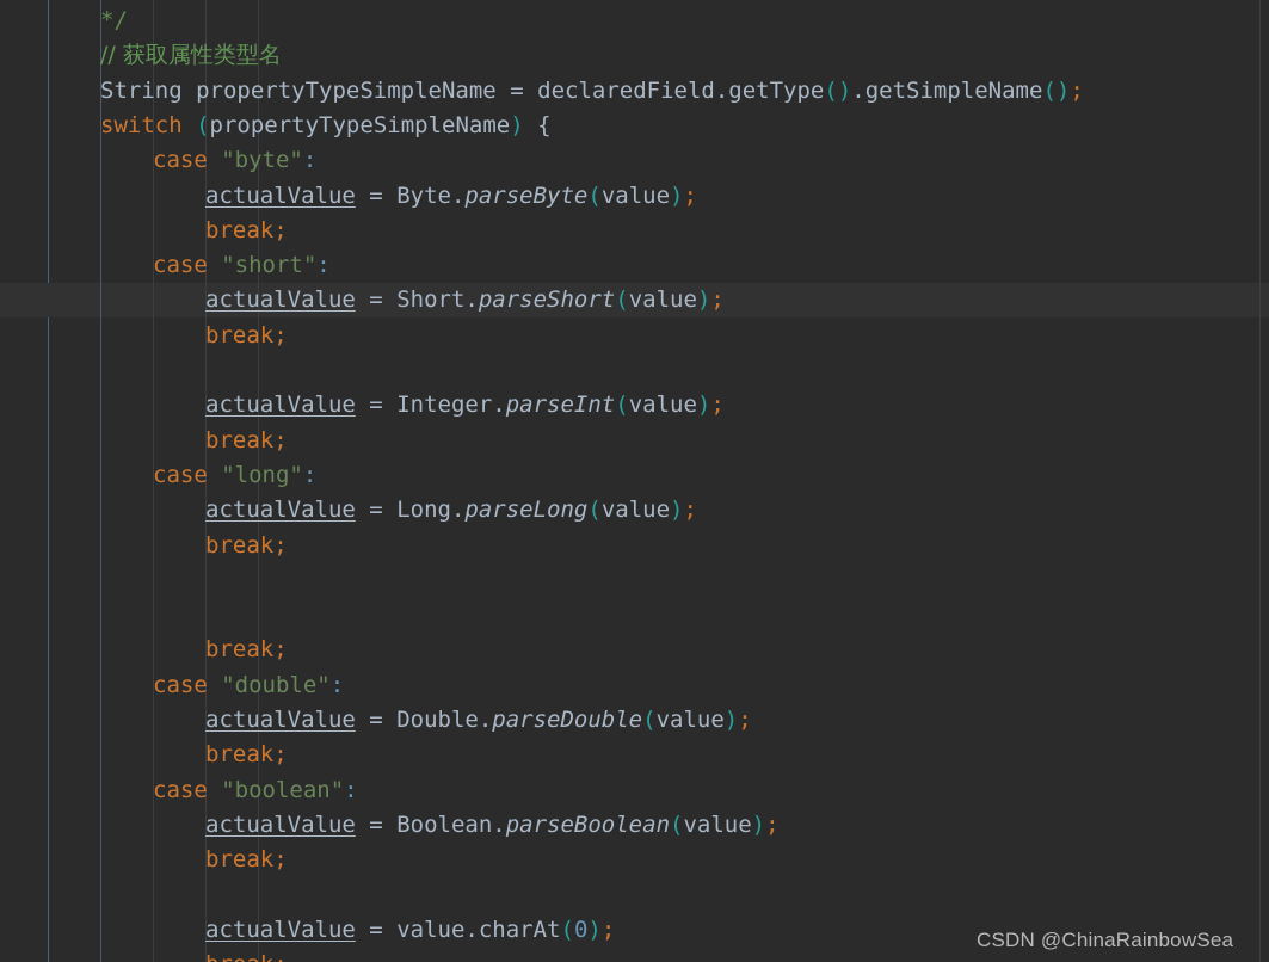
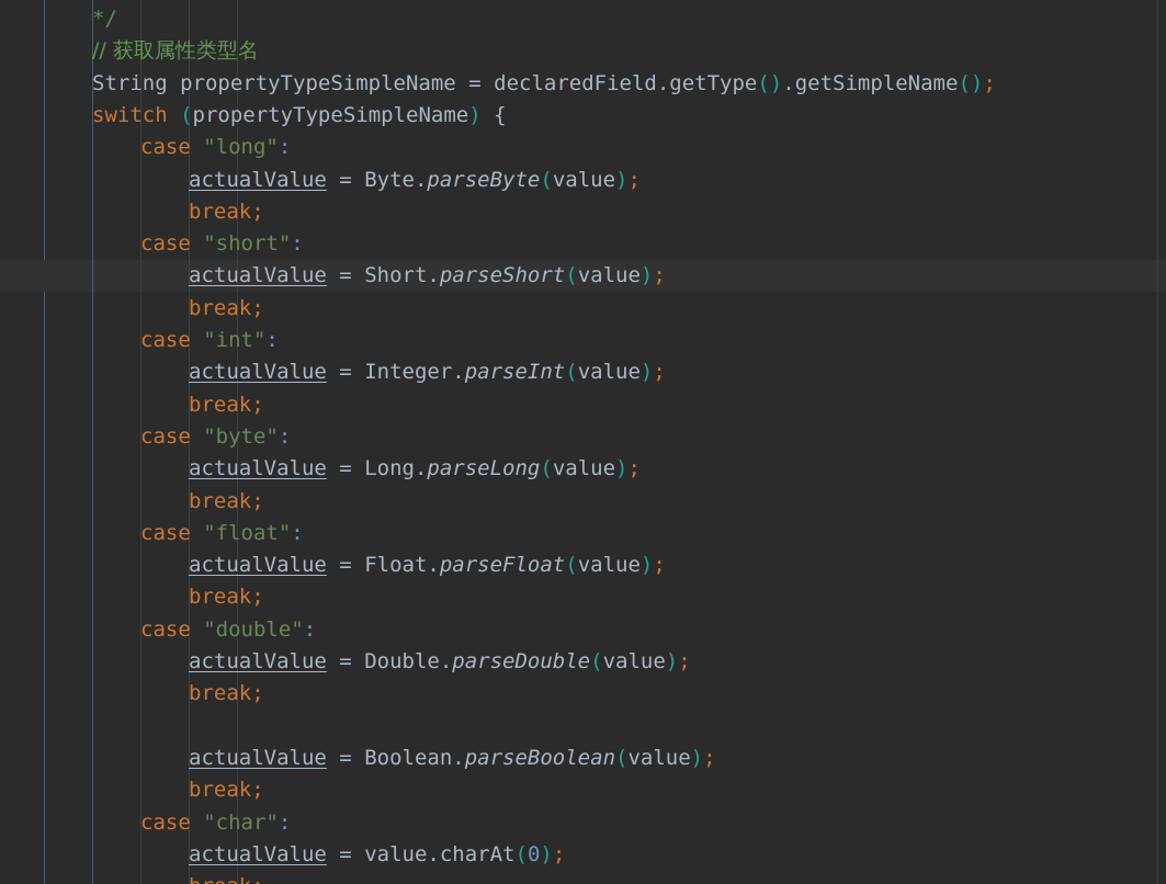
  */
  // 获取属性类型名
  String propertyTypeSimpleName = declaredField.getType().getSimpleName();
  switch (propertyTypeSimpleName) {
- case "byte":
+ case "long":
  actualValue = Byte.parseByte(value);
  break;
  case "short":
  actualValue = Short.parseShort(value);
  break;
+ case "int":
  actualValue = Integer.parseInt(value);
  break;
- case "long":
+ case "byte":
  actualValue = Long.parseLong(value);
  break;
+ case "float":
+ actualValue = Float.parseFloat(value);
  break;
  case "double":
  actualValue = Double.parseDouble(value);
  break;
- case "boolean":
  actualValue = Boolean.parseBoolean(value);
  break;
+ case "char":
  actualValue = value.charAt(0);
- CSDN @ChinaRainbowSea
